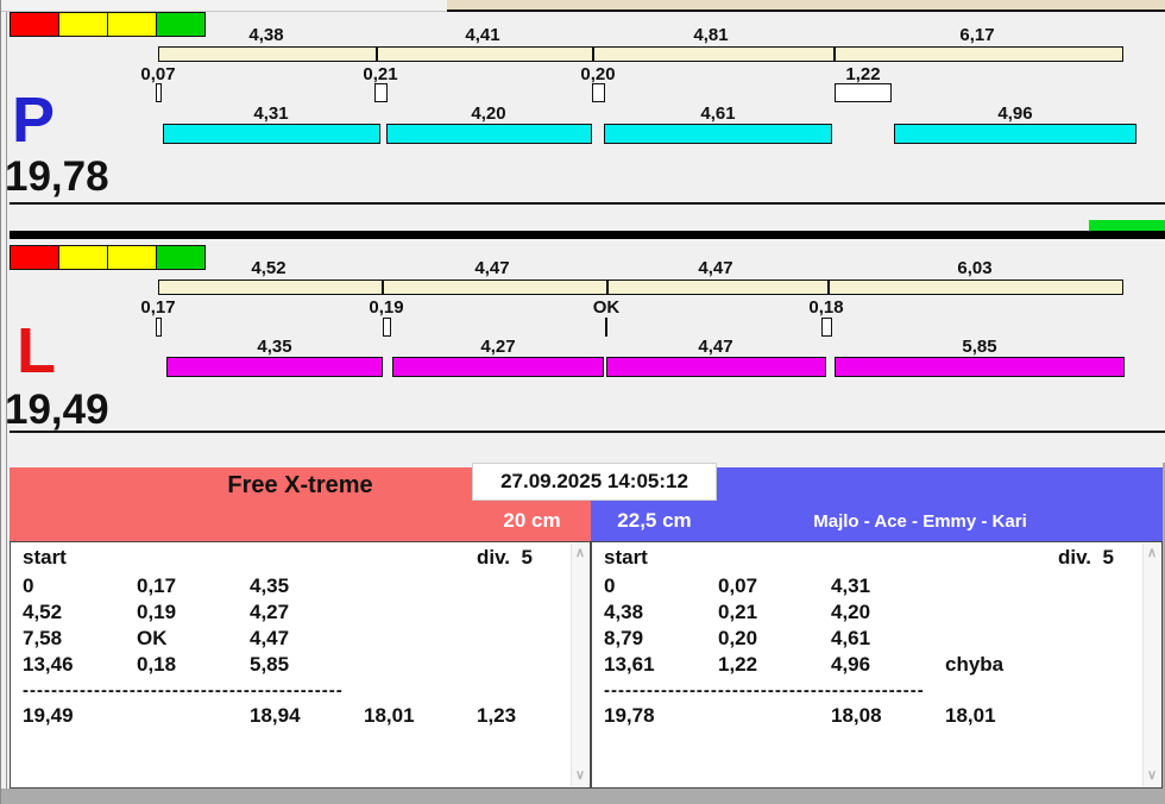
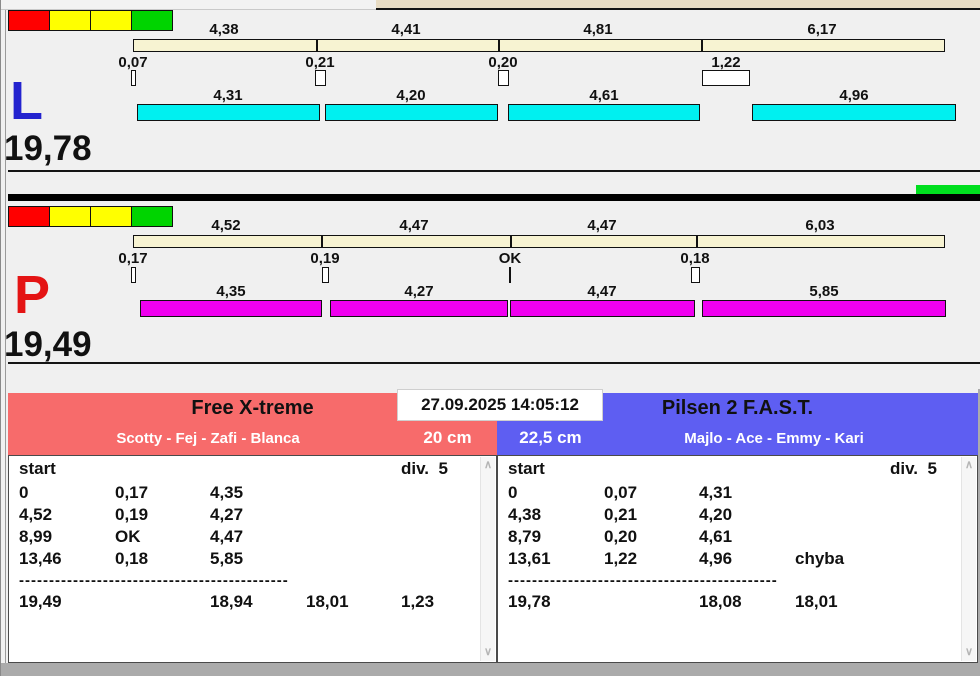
  4,38
  4,41
  4,81
  6,17
  0,07
  0,21
  0,20
  1,22
  4,31
  4,20
  4,61
  4,96
- P
+ L
  19,78
  4,52
  4,47
  4,47
  6,03
  0,17
  0,19
  OK
  0,18
  4,35
  4,27
  4,47
  5,85
- L
+ P
  19,49
  Free X-treme
+ Scotty - Fej - Zafi - Blanca
  20 cm
+ Pilsen 2 F.A.S.T.
  Majlo - Ace - Emmy - Kari
  22,5 cm
  27.09.2025 14:05:12
  start
  div. 5
  0
  0,17
  4,35
  4,52
  0,19
  4,27
- 7,58
+ 8,99
  OK
  4,47
  13,46
  0,18
  5,85
  ---------------------------------------------
  19,49
  18,94
  18,01
  1,23
  ∧
  ∨
  start
  div. 5
  0
  0,07
  4,31
  4,38
  0,21
  4,20
  8,79
  0,20
  4,61
  13,61
  1,22
  4,96
  chyba
  ---------------------------------------------
  19,78
  18,08
  18,01
  ∧
  ∨
